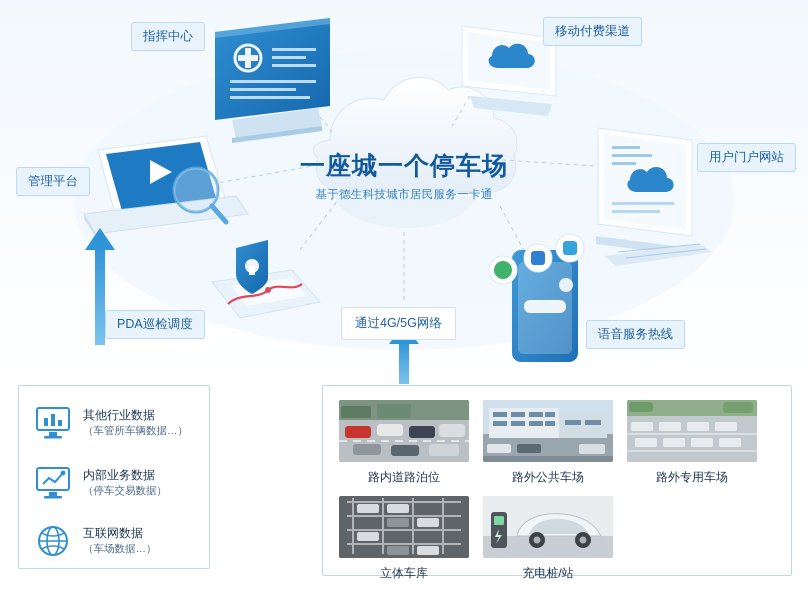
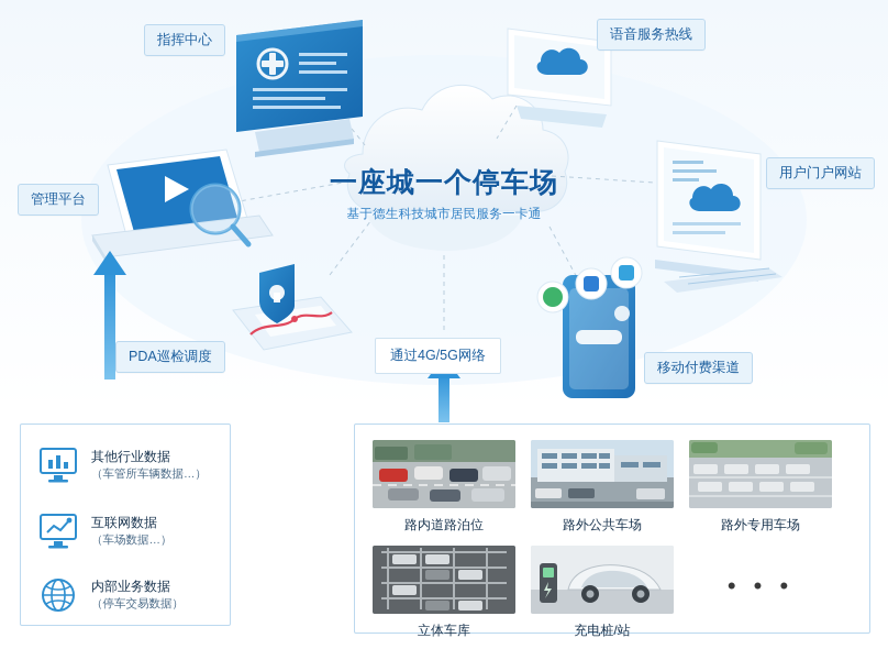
  一座城一个停车场
  基于德生科技城市居民服务一卡通
  指挥中心
- 移动付费渠道
+ 语音服务热线
  用户门户网站
  管理平台
  PDA巡检调度
- 语音服务热线
+ 移动付费渠道
  通过4G/5G网络
  其他行业数据
  （车管所车辆数据…）
- 内部业务数据
+ 互联网数据
- （停车交易数据）
+ （车场数据…）
- 互联网数据
+ 内部业务数据
- （车场数据…）
+ （停车交易数据）
  路内道路泊位
  路外公共车场
  路外专用车场
  立体车库
  充电桩/站
+ • • •
